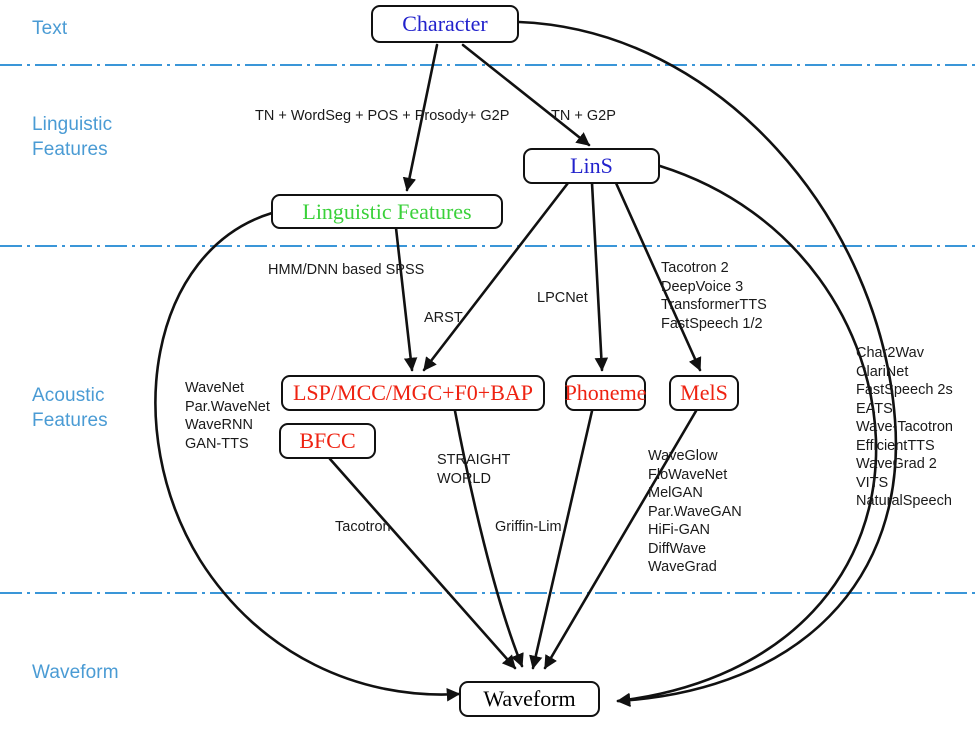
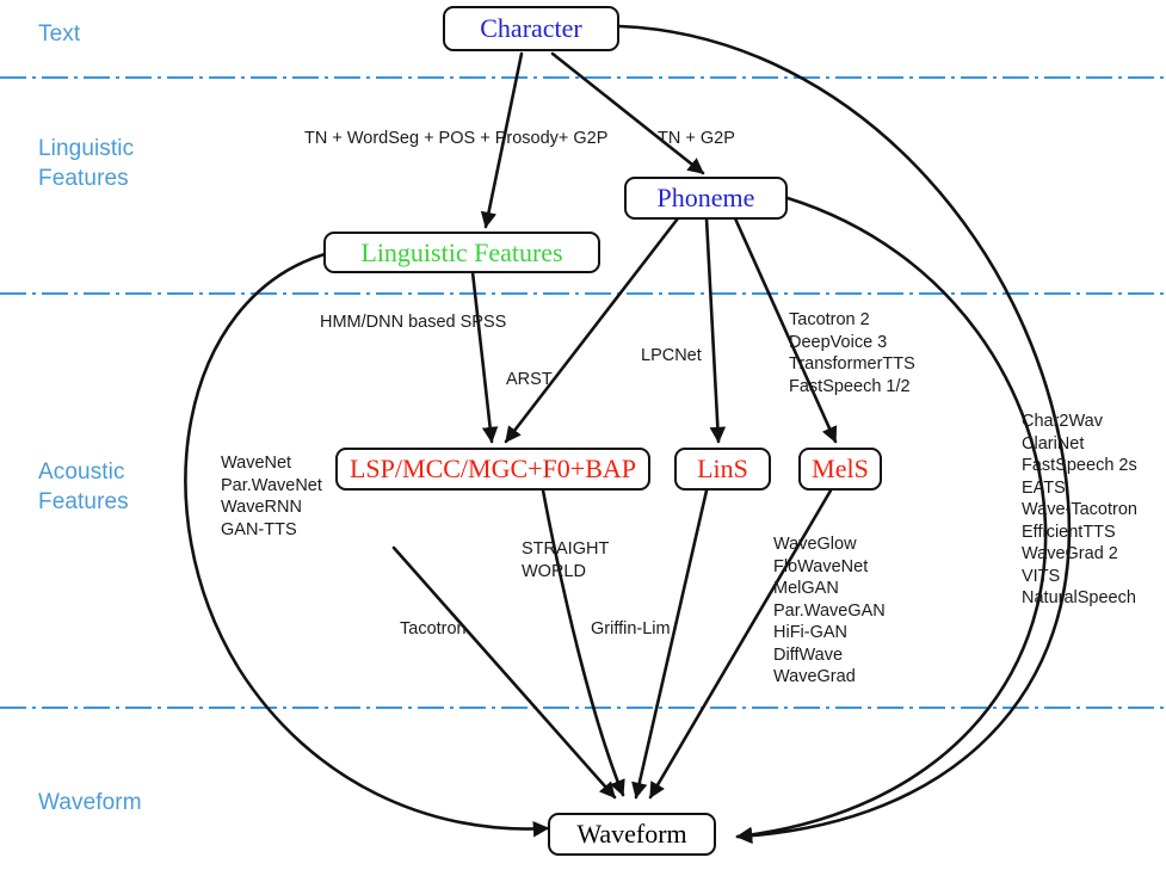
  Text
  Linguistic
  Features
  Acoustic
  Features
  Waveform
  Character
- LinS
+ Phoneme
  Linguistic Features
  LSP/MCC/MGC+F0+BAP
- BFCC
- Phoneme
+ LinS
  MelS
  Waveform
  TN + WordSeg + POS + Prosody+ G2P
  TN + G2P
  HMM/DNN based SPSS
  ARST
  LPCNet
  Tacotron 2
  DeepVoice 3
  TransformerTTS
  FastSpeech 1/2
  WaveNet
  Par.WaveNet
  WaveRNN
  GAN-TTS
  STRAIGHT
  WORLD
  Tacotron
  Griffin-Lim
  WaveGlow
  FloWaveNet
  MelGAN
  Par.WaveGAN
  HiFi-GAN
  DiffWave
  WaveGrad
  Char2Wav
  ClariNet
  FastSpeech 2s
  EATS
  Wave-Tacotron
  EfficientTTS
  WaveGrad 2
  VITS
  NaturalSpeech
